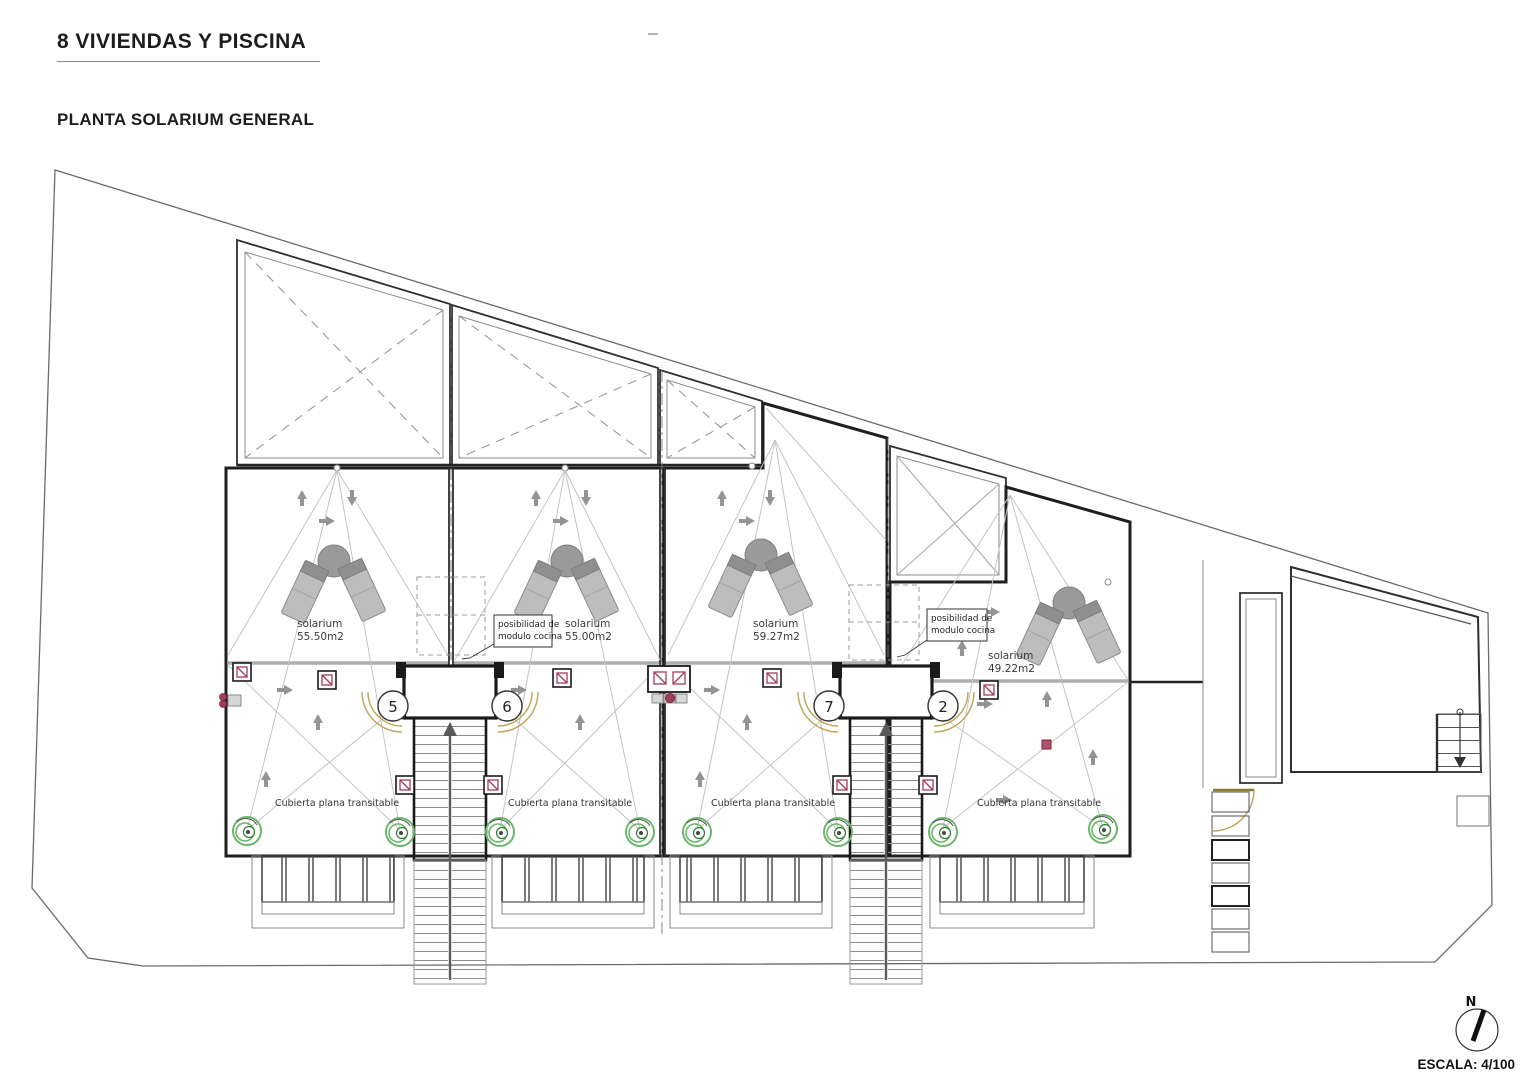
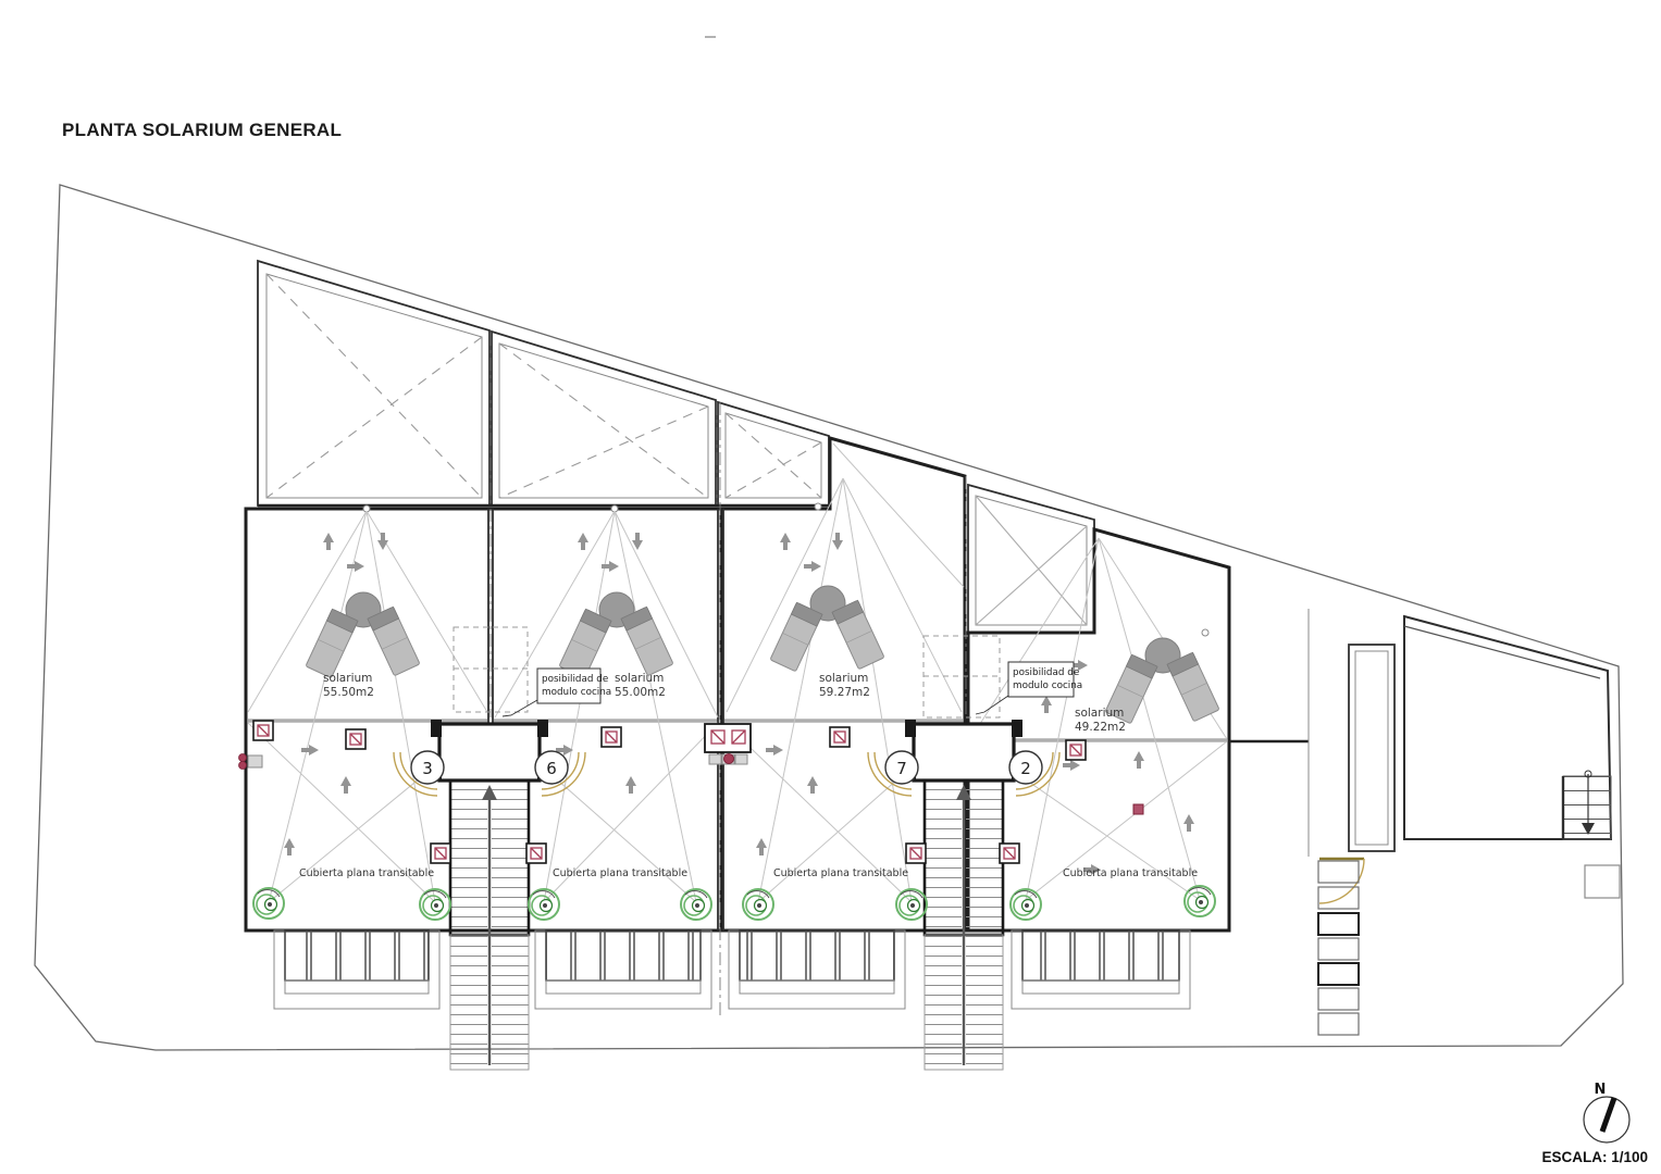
- 8 VIVIENDAS Y PISCINA
  PLANTA SOLARIUM GENERAL
- 5
+ 3
  6
  7
  2
  posibilidad de
  modulo cocina
  posibilidad de
  modulo cocina
  solarium
  55.50m2
  solarium
  55.00m2
  solarium
  59.27m2
  solarium
  49.22m2
  Cubierta plana transitable
  Cubierta plana transitable
  Cubierta plana transitable
  Cubierta plana transitable
  N
- ESCALA: 4/100
+ ESCALA: 1/100
